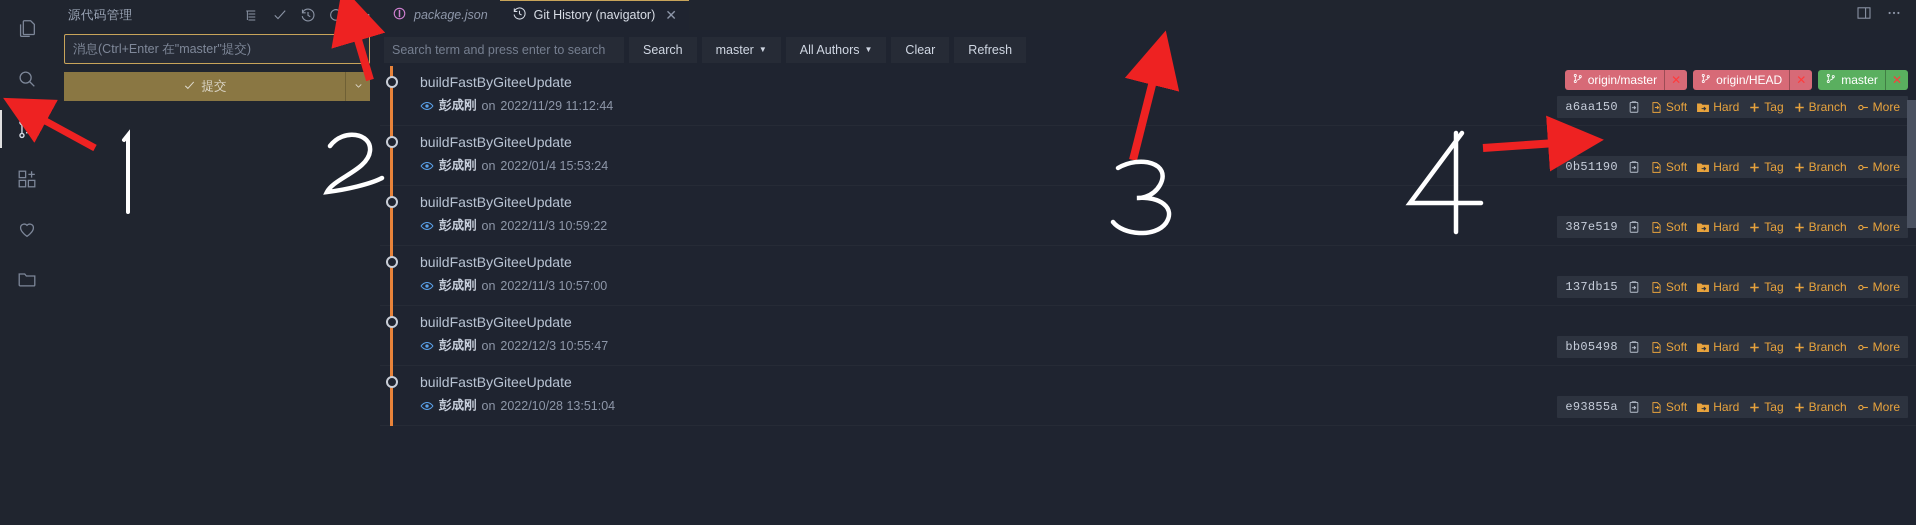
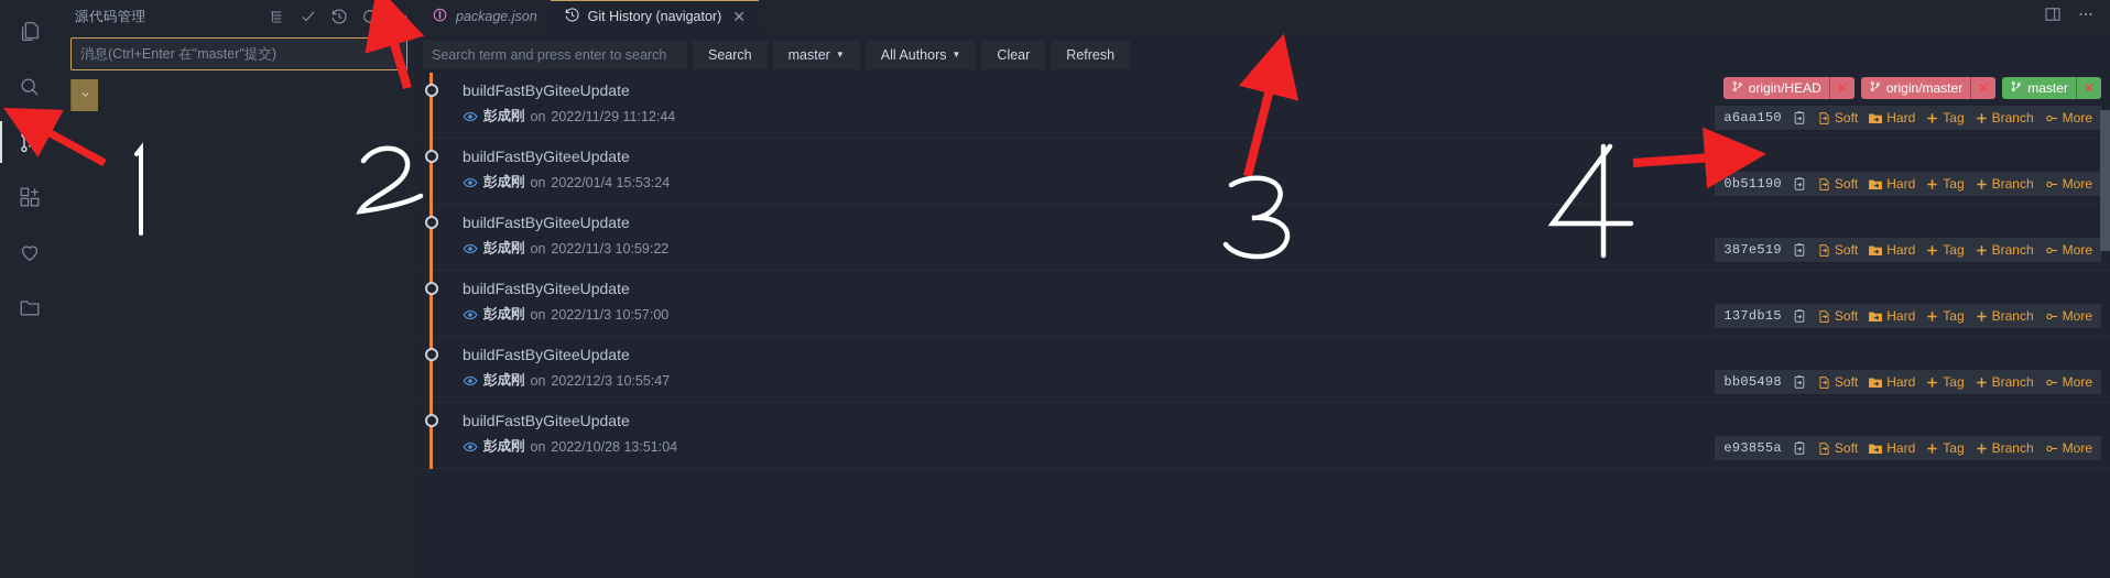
  源代码管理
  消息(Ctrl+Enter 在"master"提交)
- 提交
  package.json
  Git History (navigator)
  ✕
  Search term and press enter to search
  Search
  master
  ▼
  All Authors
  ▼
  Clear
  Refresh
  buildFastByGiteeUpdate
  彭成刚
  on
  2022/11/29 11:12:44
- origin/master
+ origin/HEAD
  ✕
- origin/HEAD
+ origin/master
  ✕
  master
  ✕
  a6aa150
  Soft
  Hard
  Tag
  Branch
  More
  buildFastByGiteeUpdate
  彭成刚
  on
  2022/01/4 15:53:24
  0b51190
  Soft
  Hard
  Tag
  Branch
  More
  buildFastByGiteeUpdate
  彭成刚
  on
  2022/11/3 10:59:22
  387e519
  Soft
  Hard
  Tag
  Branch
  More
  buildFastByGiteeUpdate
  彭成刚
  on
  2022/11/3 10:57:00
  137db15
  Soft
  Hard
  Tag
  Branch
  More
  buildFastByGiteeUpdate
  彭成刚
  on
  2022/12/3 10:55:47
  bb05498
  Soft
  Hard
  Tag
  Branch
  More
  buildFastByGiteeUpdate
  彭成刚
  on
  2022/10/28 13:51:04
  e93855a
  Soft
  Hard
  Tag
  Branch
  More
